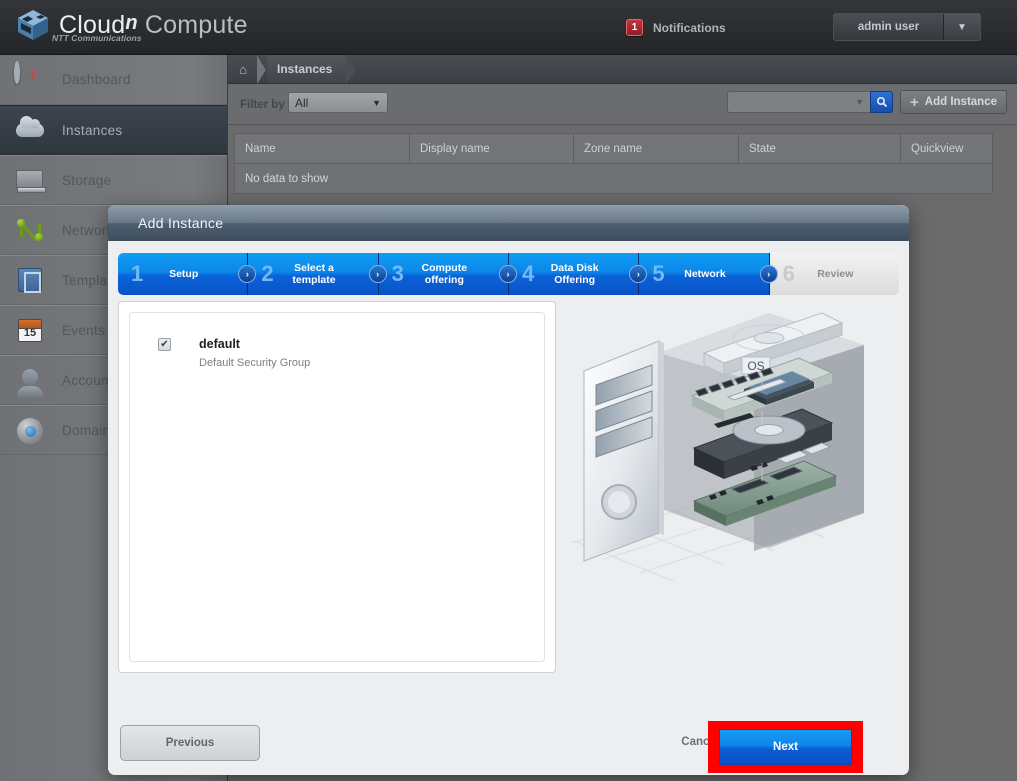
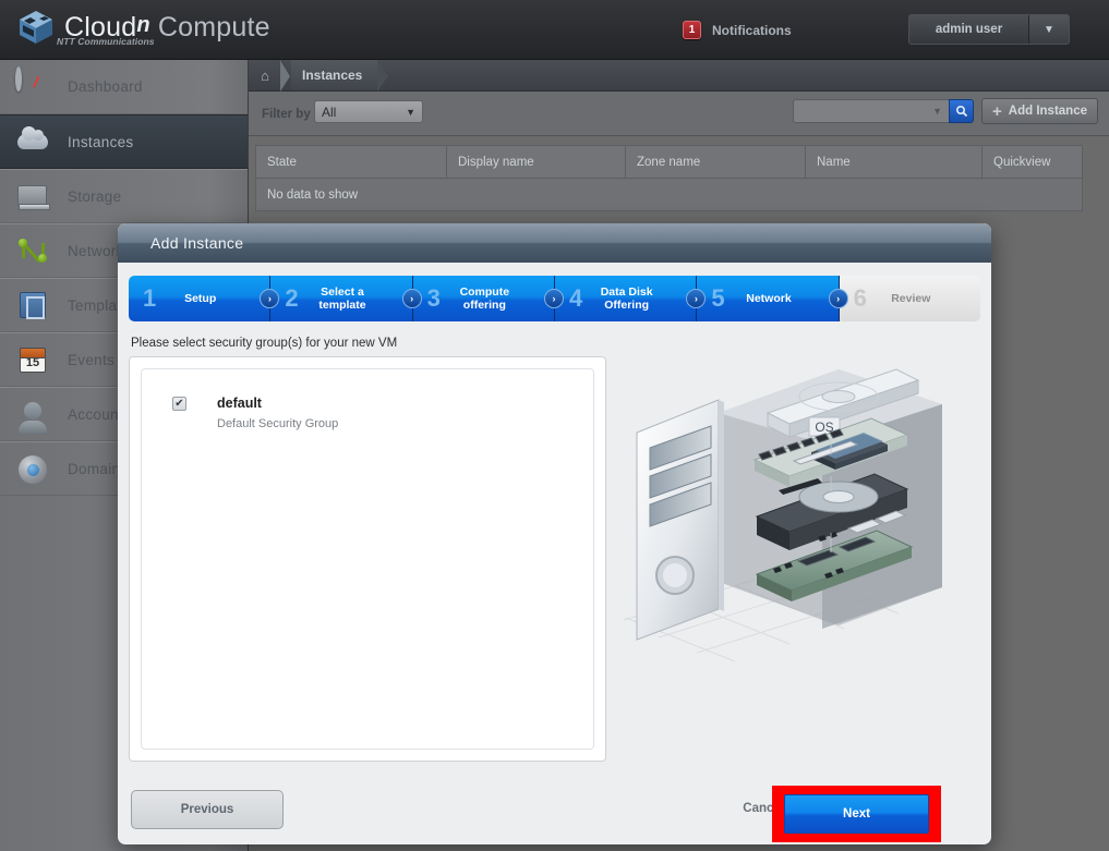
  Cloudn Compute
  NTT Communications
  1
  Notifications
  admin user
  ▼
  Dashboard
  Instances
  Storage
  Networ
  15
  Events
  Accoun
  Domain
  ⌂
  Instances
  Filter by
  All
  ▼
  ▼
  +
  Add Instance
- Name
+ State
  Display name
  Zone name
- State
+ Name
  Quickview
  No data to show
  Add Instance
  1
  Setup
  ›
  2
  Select a template
  ›
  3
  Compute offering
  ›
  4
  Data Disk Offering
  ›
  5
  Network
  ›
  6
  Review
+ Please select security group(s) for your new VM
  ✔
  default
  Default Security Group
  OS
  Previous
  Next
